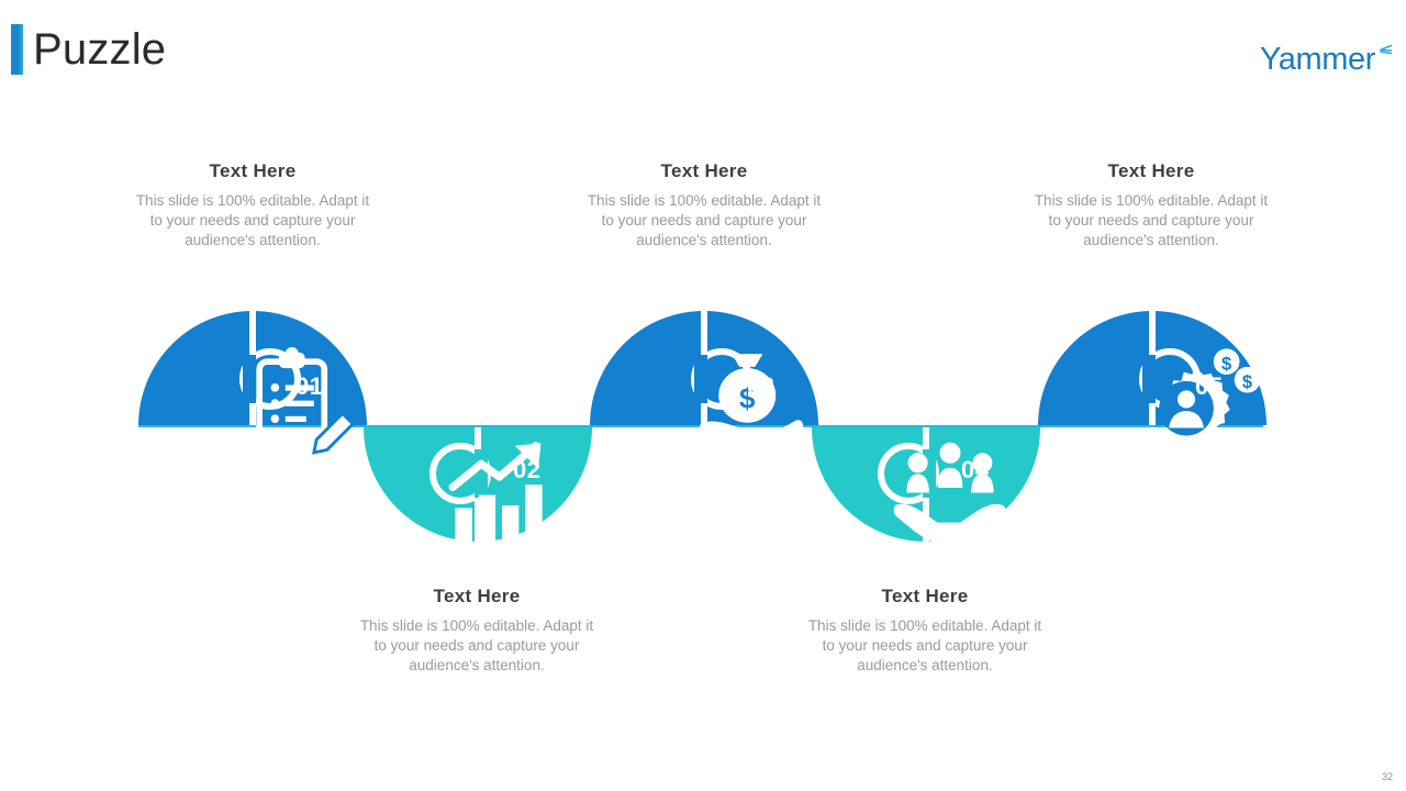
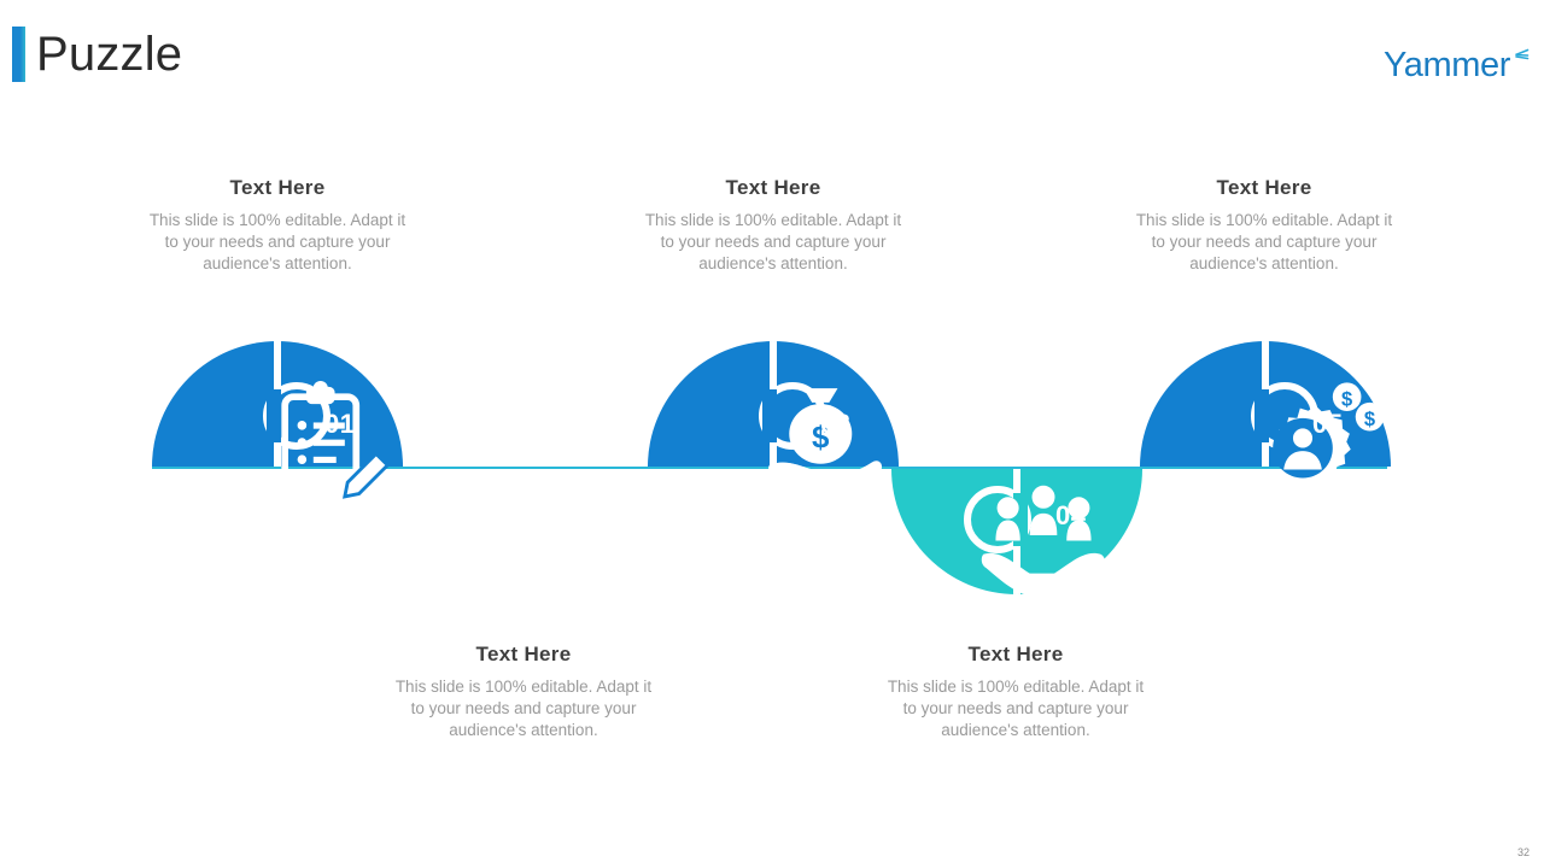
  Puzzle
  Yammer
  Text Here
  This slide is 100% editable. Adapt it to your needs and capture your audience's attention.
  Text Here
  This slide is 100% editable. Adapt it to your needs and capture your audience's attention.
  Text Here
  This slide is 100% editable. Adapt it to your needs and capture your audience's attention.
  Text Here
  This slide is 100% editable. Adapt it to your needs and capture your audience's attention.
  Text Here
  This slide is 100% editable. Adapt it to your needs and capture your audience's attention.
  01
  $
  03
  $
  $
  05
- 02
  04
  32
